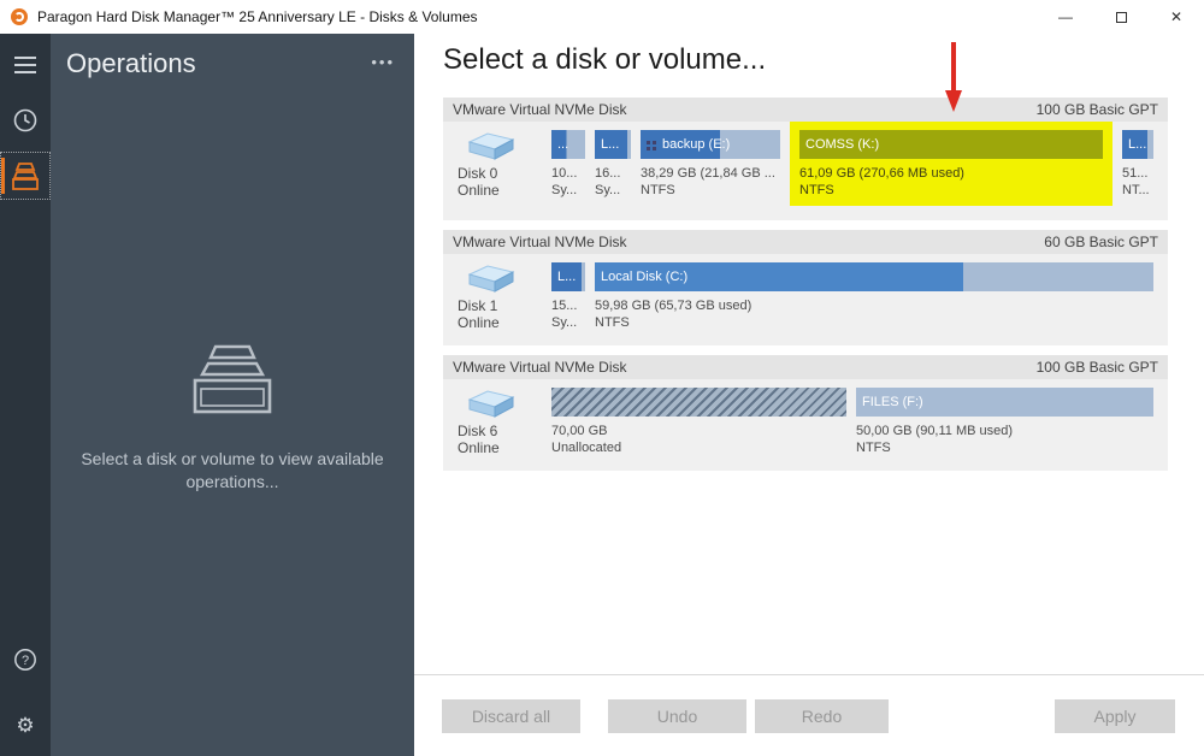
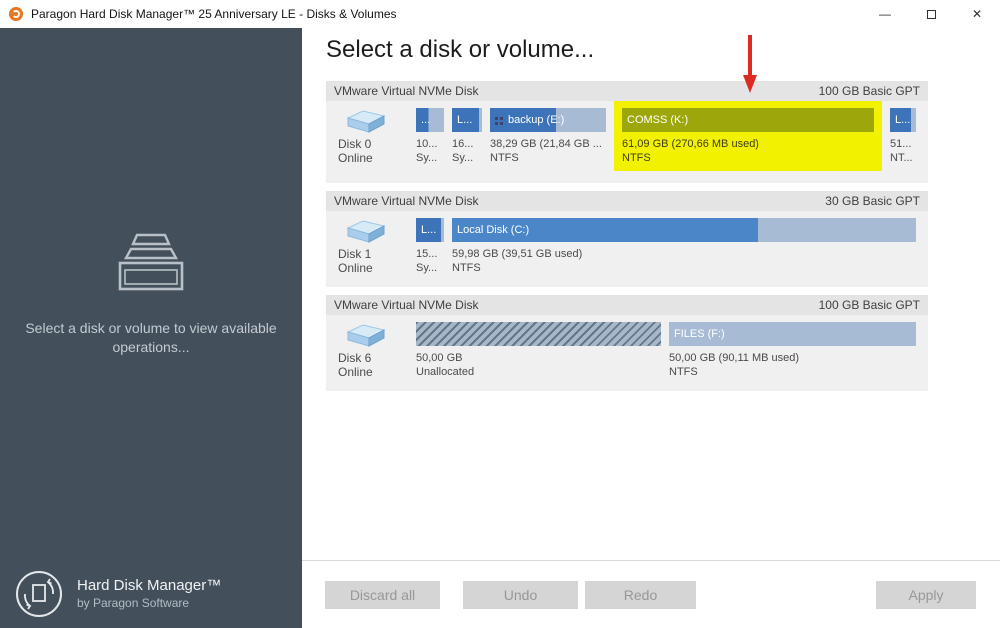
  Paragon Hard Disk Manager™ 25 Anniversary LE - Disks & Volumes
  —
  ✕
- ?
- ⚙
- Operations
- •••
  Select a disk or volume to view available operations...
+ Hard Disk Manager™
+ by Paragon Software
  Select a disk or volume...
  VMware Virtual NVMe Disk
  100 GB Basic GPT
  Disk 0
  Online
  ...
  10...
  Sy...
  L...
  16...
  Sy...
  backup (E:)
  38,29 GB (21,84 GB ...
  NTFS
  COMSS (K:)
  61,09 GB (270,66 MB used)
  NTFS
  L...
  51...
  NT...
  VMware Virtual NVMe Disk
- 60 GB Basic GPT
+ 30 GB Basic GPT
  Disk 1
  Online
  L...
  15...
  Sy...
  Local Disk (C:)
- 59,98 GB (65,73 GB used)
+ 59,98 GB (39,51 GB used)
  NTFS
  VMware Virtual NVMe Disk
  100 GB Basic GPT
  Disk 6
  Online
- 70,00 GB
+ 50,00 GB
  Unallocated
  FILES (F:)
  50,00 GB (90,11 MB used)
  NTFS
  Discard all
  Undo
  Redo
  Apply
